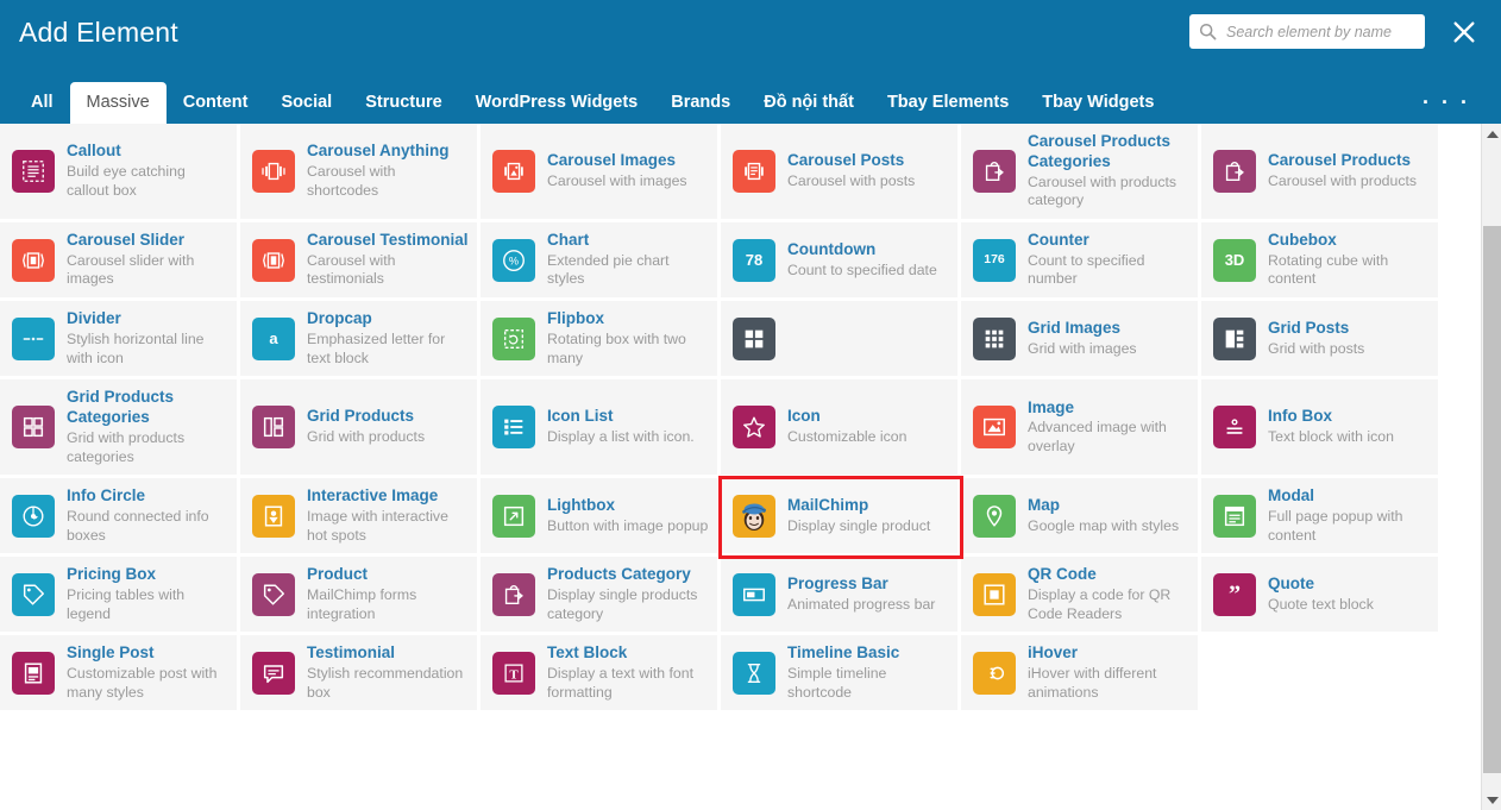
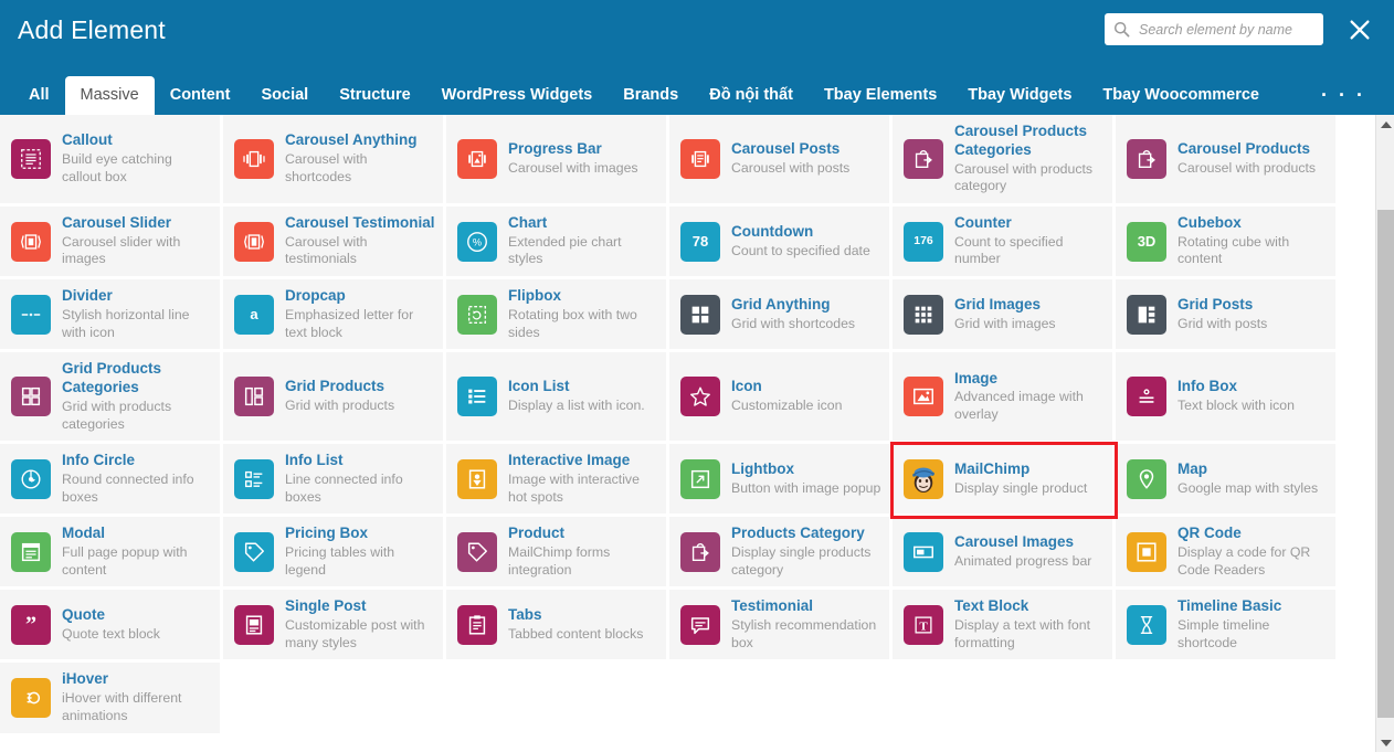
  Add Element
  Search element by name
  All
  Massive
  Content
  Social
  Structure
  WordPress Widgets
  Brands
  Đồ nội thất
  Tbay Elements
  Tbay Widgets
+ Tbay Woocommerce
  . . .
  Callout
  Build eye catching callout box
  Carousel Anything
  Carousel with shortcodes
- Carousel Images
+ Progress Bar
  Carousel with images
  Carousel Posts
  Carousel with posts
  Carousel Products Categories
  Carousel with products category
  Carousel Products
  Carousel with products
  Carousel Slider
  Carousel slider with images
  Carousel Testimonial
  Carousel with testimonials
  %
  Chart
  Extended pie chart styles
  78
  Countdown
  Count to specified date
  176
  Counter
  Count to specified number
  3D
  Cubebox
  Rotating cube with content
  Divider
  Stylish horizontal line with icon
  a
  Dropcap
  Emphasized letter for text block
  Flipbox
- Rotating box with two many
+ Rotating box with two sides
+ Grid Anything
+ Grid with shortcodes
  Grid Images
  Grid with images
  Grid Posts
  Grid with posts
  Grid Products Categories
  Grid with products categories
  Grid Products
  Grid with products
  Icon List
  Display a list with icon.
  Icon
  Customizable icon
  Image
  Advanced image with overlay
  Info Box
  Text block with icon
  Info Circle
  Round connected info boxes
+ Info List
+ Line connected info boxes
  Interactive Image
  Image with interactive hot spots
  Lightbox
  Button with image popup
  MailChimp
  Display single product
  Map
  Google map with styles
  Modal
  Full page popup with content
  Pricing Box
  Pricing tables with legend
  Product
  MailChimp forms integration
  Products Category
  Display single products category
- Progress Bar
+ Carousel Images
  Animated progress bar
  QR Code
  Display a code for QR Code Readers
  ”
  Quote
  Quote text block
  Single Post
  Customizable post with many styles
+ Tabs
+ Tabbed content blocks
  Testimonial
  Stylish recommendation box
  T
  Text Block
  Display a text with font formatting
  Timeline Basic
  Simple timeline shortcode
  iHover
  iHover with different animations
